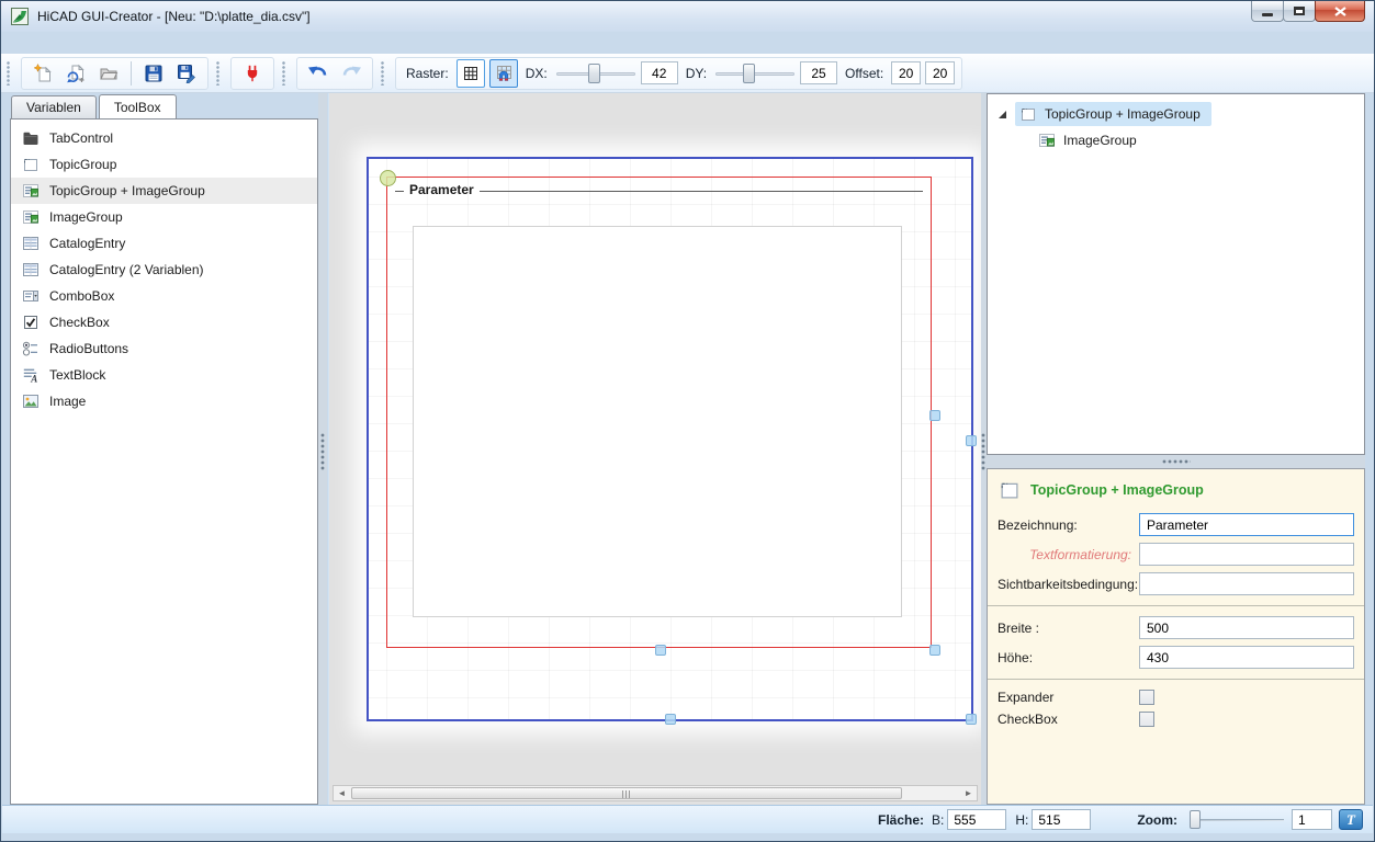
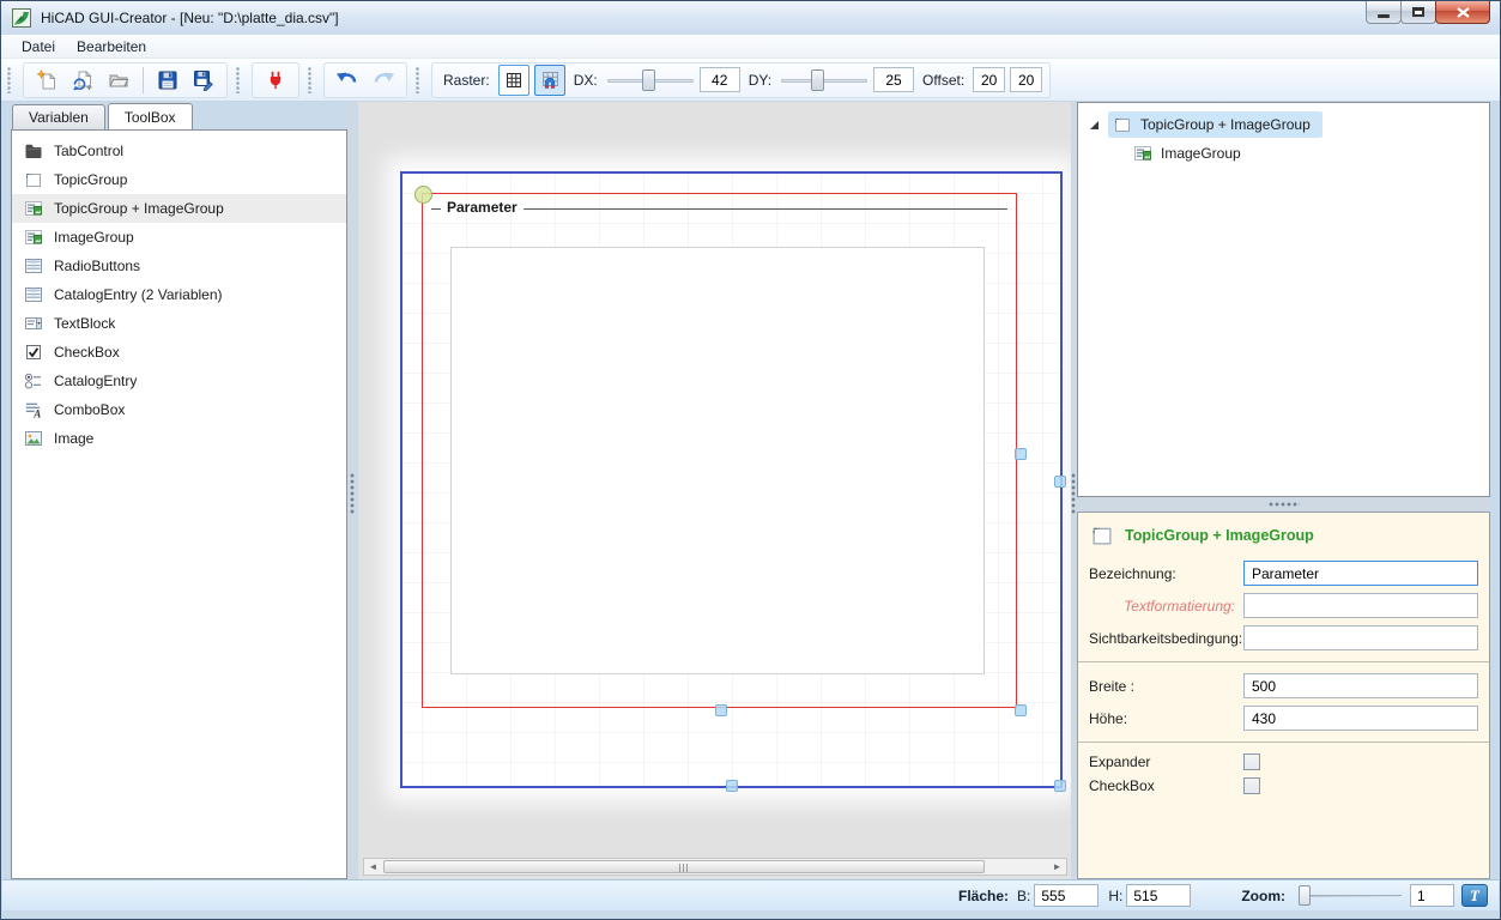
  HiCAD GUI-Creator - [Neu: "D:\platte_dia.csv"]
+ Datei
+ Bearbeiten
  Raster:
  DX:
  42
  DY:
  25
  Offset:
  20
  20
  Variablen
  ToolBox
  TabControl
  TopicGroup
  TopicGroup + ImageGroup
  ImageGroup
- CatalogEntry
+ RadioButtons
  CatalogEntry (2 Variablen)
- ComboBox
+ TextBlock
  CheckBox
- RadioButtons
+ CatalogEntry
- TextBlock
+ ComboBox
  Image
  Parameter
  ◄
  ►
  TopicGroup + ImageGroup
  ImageGroup
  TopicGroup + ImageGroup
  Bezeichnung:
  Parameter
  Textformatierung:
  Sichtbarkeitsbedingung:
  Breite :
  500
  Höhe:
  430
  Expander
  CheckBox
  Fläche:
  B:
  555
  H:
  515
  Zoom:
  1
  T
